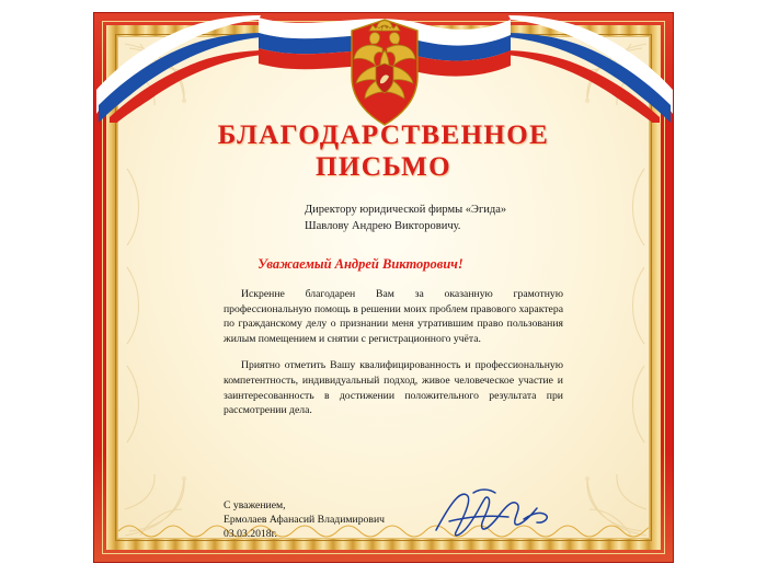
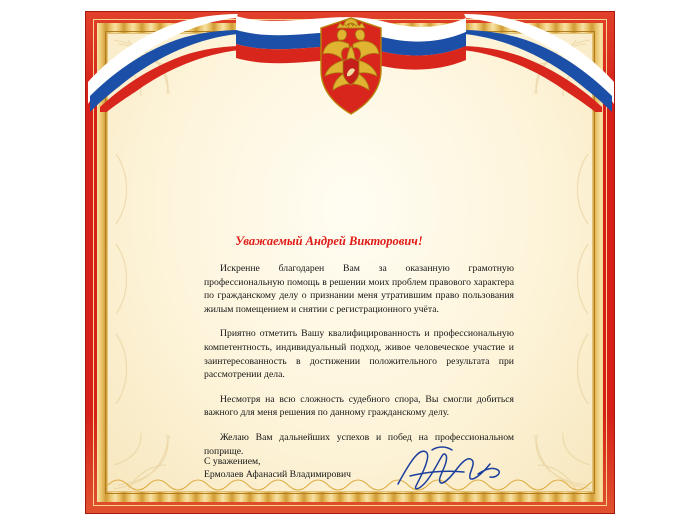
- БЛАГОДАРСТВЕННОЕ
- ПИСЬМО
- Директору юридической фирмы «Эгида»
- Шавлову Андрею Викторовичу.
  Уважаемый Андрей Викторович!
  Искренне благодарен Вам за оказанную грамотную профессиональную помощь в решении моих проблем правового характера по гражданскому делу о признании меня утратившим право пользования жилым помещением и снятии с регистрационного учёта.
  Приятно отметить Вашу квалифицированность и профессиональную компетентность, индивидуальный подход, живое человеческое участие и заинтересованность в достижении положительного результата при рассмотрении дела.
+ Несмотря на всю сложность судебного спора, Вы смогли добиться важного для меня решения по данному гражданскому делу.
+ Желаю Вам дальнейших успехов и побед на профессиональном поприще.
  С уважением,
  Ермолаев Афанасий Владимирович
- 03.03.2018г.
